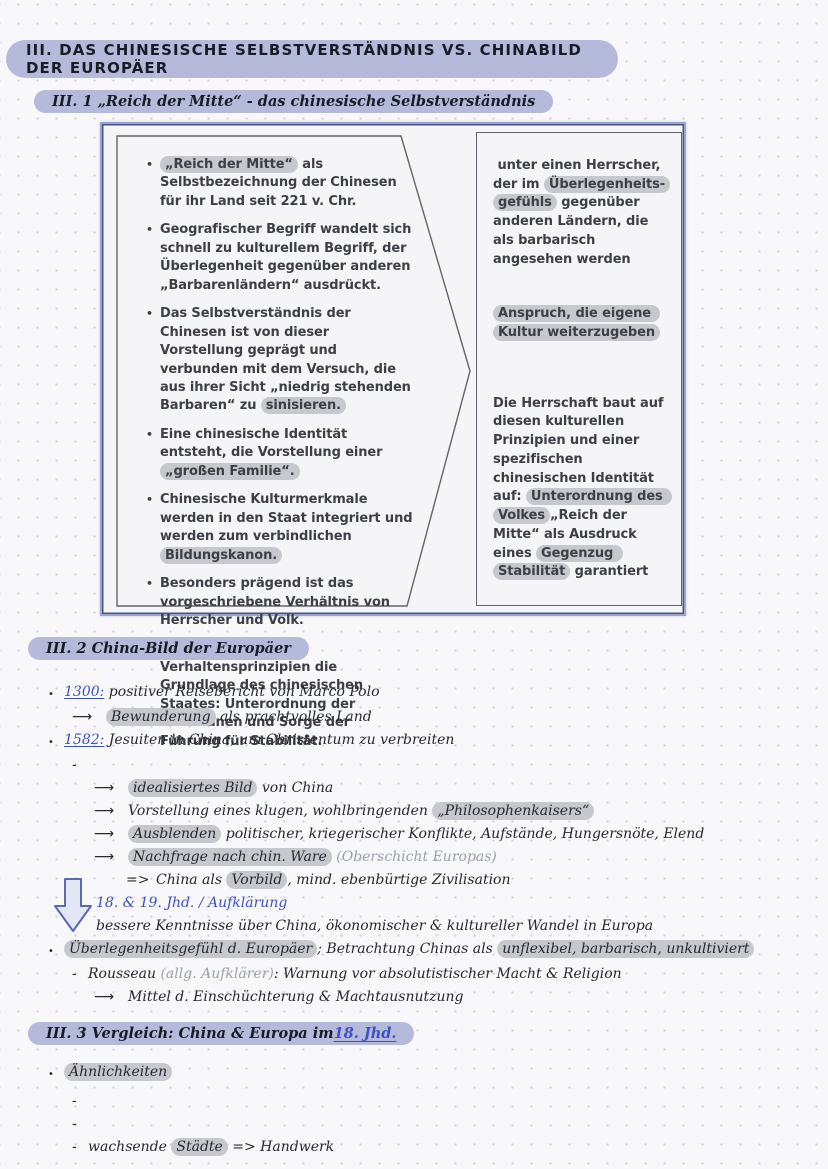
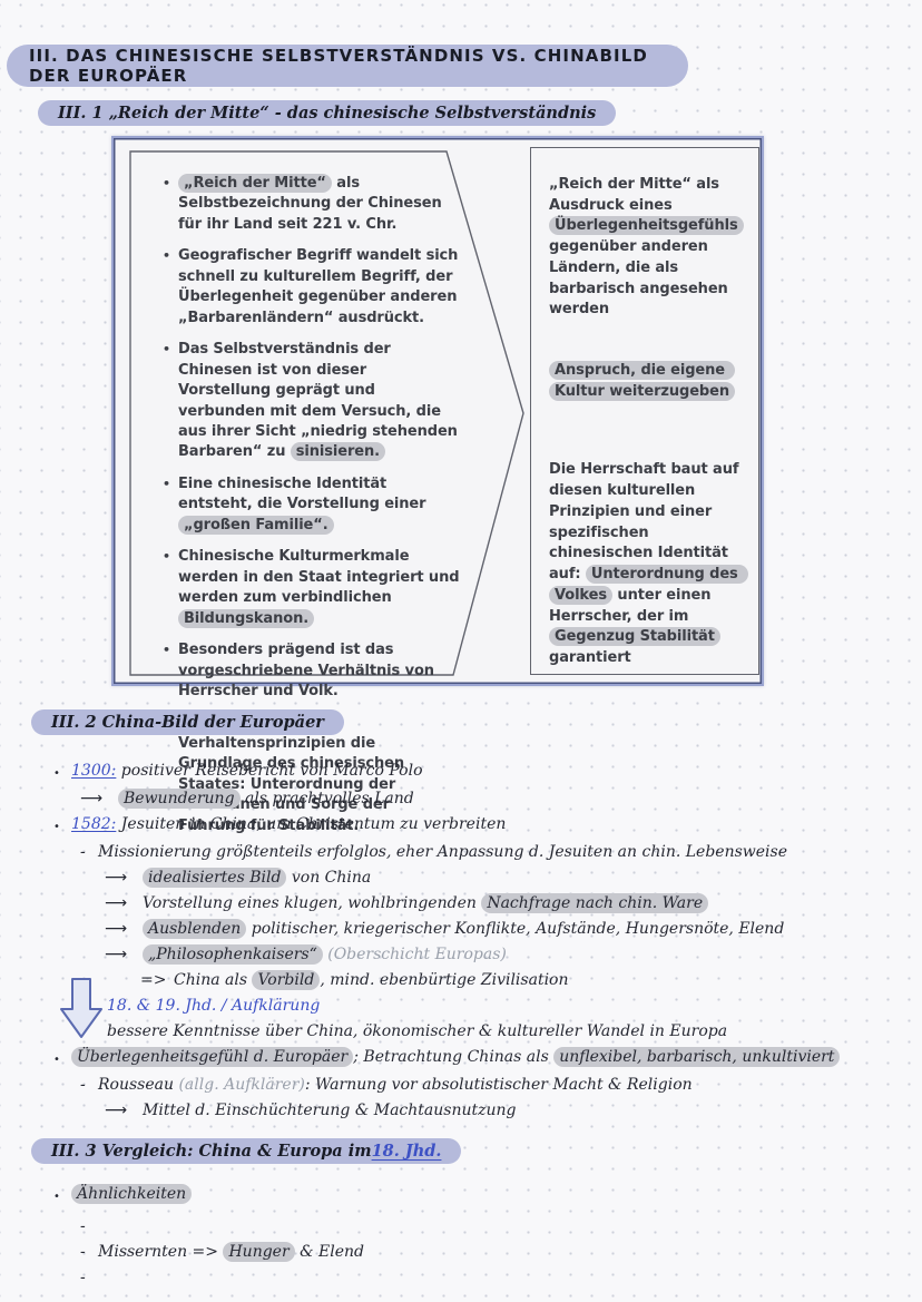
  III. DAS CHINESISCHE SELBSTVERSTÄNDNIS VS. CHINABILD DER EUROPÄER
  III. 1 „Reich der Mitte“ - das chinesische Selbstverständnis
  •
  „Reich der Mitte“ als Selbstbezeichnung der Chinesen für ihr Land seit 221 v. Chr.
  •
  Geografischer Begriff wandelt sich schnell zu kulturellem Begriff, der Überlegenheit gegenüber anderen „Barbarenländern“ ausdrückt.
  •
  Das Selbstverständnis der Chinesen ist von dieser Vorstellung geprägt und verbunden mit dem Versuch, die aus ihrer Sicht „niedrig stehenden Barbaren“ zu sinisieren.
  •
  Eine chinesische Identität entsteht, die Vorstellung einer „großen Familie“.
  •
  Chinesische Kulturmerkmale werden in den Staat integriert und werden zum verbindlichen Bildungskanon.
  •
  Besonders prägend ist das vorgeschriebene Verhältnis von Herrscher und Volk.
  Verhaltensprinzipien die Grundlage des chinesischen Staates: Unterordnung der nen und Sorge der Führung für Stabilität.
- unter einen Herrscher, der im Überlegenheits­efühls gegenüber anderen Ländern, die als barbarisch angesehen werden
+ „Reich der Mitte“ als Aus­druck eines Überlegenheits­gefühls gegenüber anderen Ländern, die als barbarisch angesehen werden
  Anspruch, die eigene Kultur weiterzugeben
- Die Herrschaft baut auf diesen kulturellen Prinzipi­en und einer spezifischen chinesischen Identität auf: Unterordnung des Volkes „Reich der Mitte“ als Aus­druck eines Gegenzug Stabilität garantiert
+ Die Herrschaft baut auf diesen kulturellen Prinzipi­en und einer spezifischen chinesischen Identität auf: Unterordnung des Volkes unter einen Herrscher, der im Gegenzug Stabilität garantiert
  III. 2 China-Bild der Europäer
  •
  1300: positiver Reisebericht von Marco Polo
  ⟶
  Bewunderung als prachtvolles Land
  •
  1582: Jesuiten in China, um Christentum zu verbreiten
  -
+ Missionierung größtenteils erfolglos, eher Anpassung d. Jesuiten an chin. Lebensweise
  ⟶
  idealisiertes Bild von China
  ⟶
- Vorstellung eines klugen, wohlbringenden „Philosophenkaisers“
+ Vorstellung eines klugen, wohlbringenden Nachfrage nach chin. Ware
  ⟶
  Ausblenden politischer, kriegerischer Konflikte, Aufstände, Hungersnöte, Elend
  ⟶
- Nachfrage nach chin. Ware (Oberschicht Europas)
+ „Philosophenkaisers“ (Oberschicht Europas)
  =>
  China als Vorbild , mind. ebenbürtige Zivilisation
  18. & 19. Jhd. / Aufklärung
  bessere Kenntnisse über China, ökonomischer & kultureller Wandel in Europa
  •
  Überlegenheitsgefühl d. Europäer ; Betrachtung Chinas als unflexibel, barbarisch, unkultiviert
  -
  Rousseau (allg. Aufklärer): Warnung vor absolutistischer Macht & Religion
  ⟶
  Mittel d. Einschüchterung & Machtausnutzung
  III. 3 Vergleich: China & Europa im
  18. Jhd.
  •
  Ähnlichkeiten
  -
  -
+ Missernten => Hunger & Elend
  -
- wachsende Städte => Handwerk
